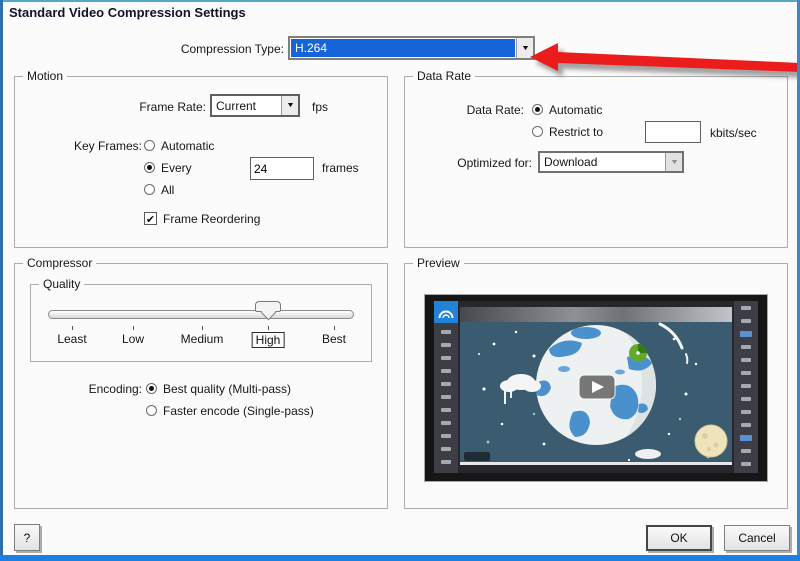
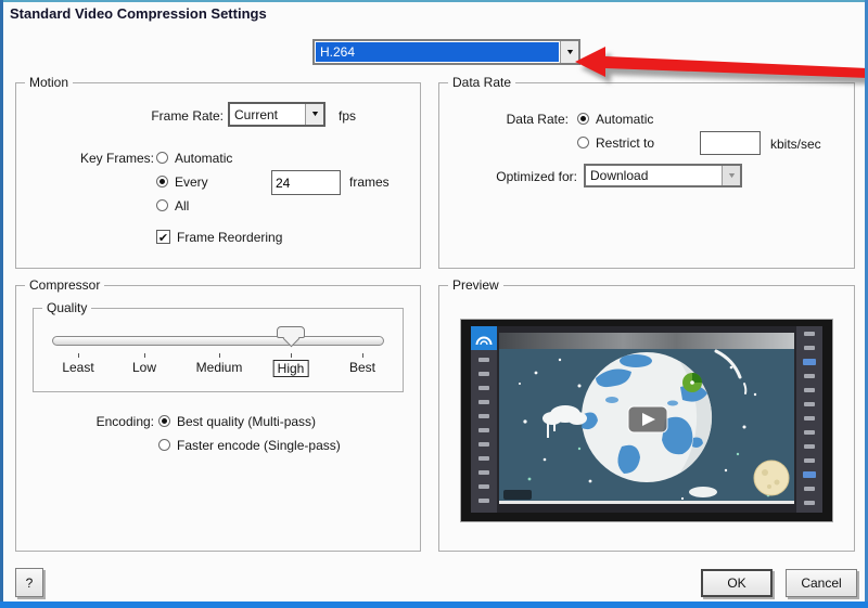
  Standard Video Compression Settings
- Compression Type:
  H.264
  Motion
  Frame Rate:
  Current
  fps
  Key Frames:
  Automatic
  Every
  24
  frames
  All
  ✔
  Frame Reordering
  Data Rate
  Data Rate:
  Automatic
  Restrict to
  kbits/sec
  Optimized for:
  Download
  Compressor
  Quality
  Least
  Low
  Medium
  High
  Best
  Encoding:
  Best quality (Multi-pass)
  Faster encode (Single-pass)
  Preview
  ?
  OK
  Cancel
